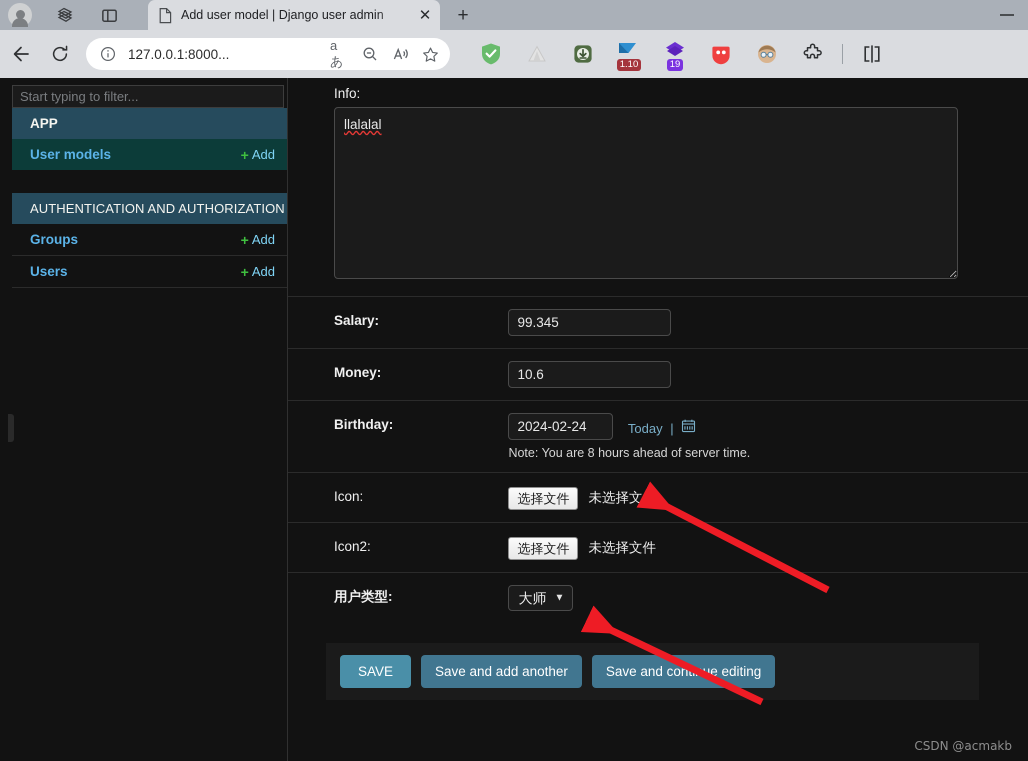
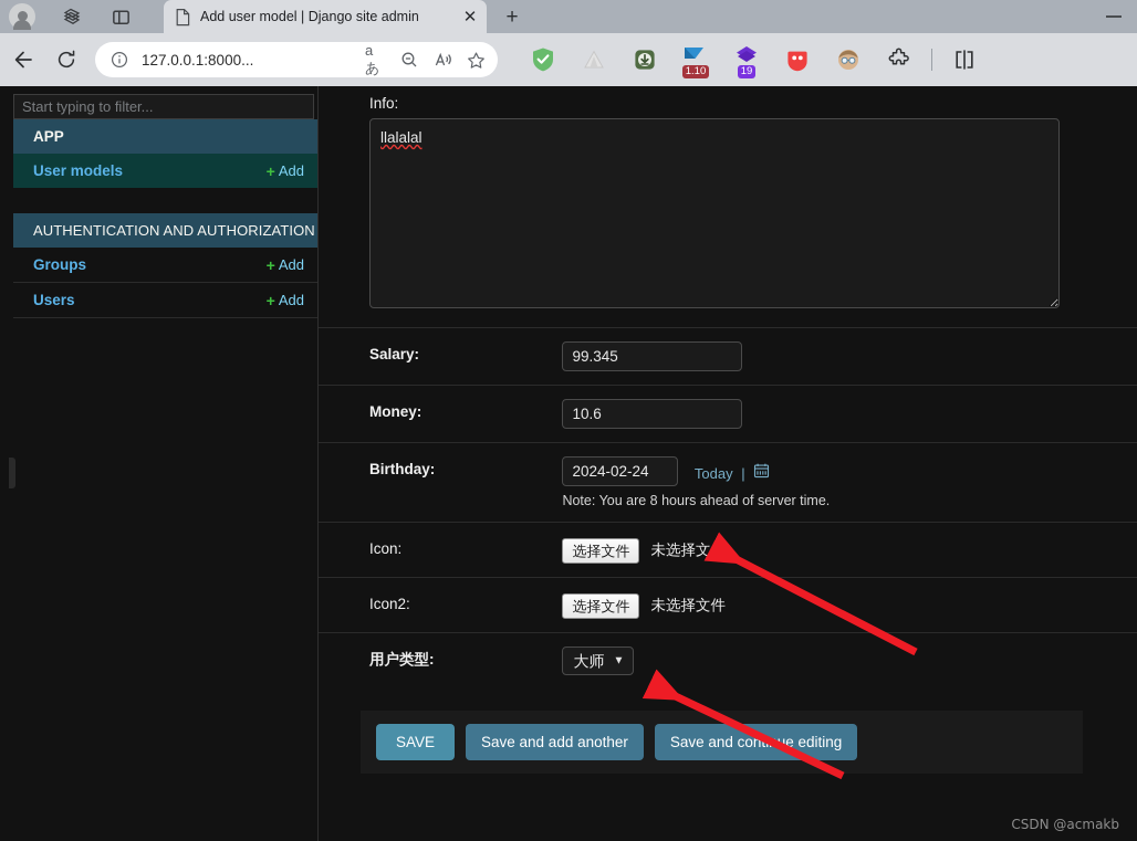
- Add user model | Django user admin
+ Add user model | Django site admin
  ✕
  +
  127.0.0.1:8000...
  aあ
  1.10
  19
  Start typing to filter...
  APP
  User models
  +
  Add
  AUTHENTICATION AND AUTHORIZATION
  Groups
  +
  Add
  Users
  +
  Add
  Info:
  llalalal
  Salary: 99.345
  Money: 10.6
  Birthday: 2024-02-24 Today |
  Note: You are 8 hours ahead of server time.
  Icon:
  选择文件
  未选择文件
  Icon2:
  选择文件
  未选择文件
  用户类型: 大师
  ▼
  SAVE
  Save and add another
  Save and conue editing
  CSDN @acmakb
